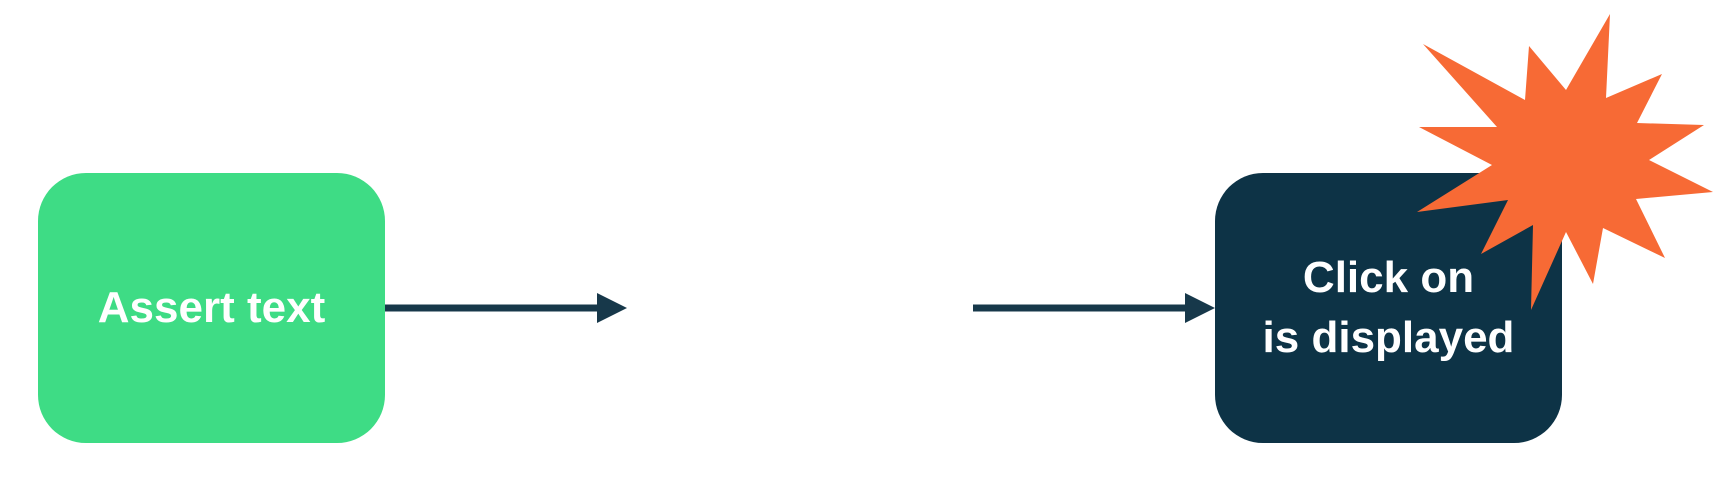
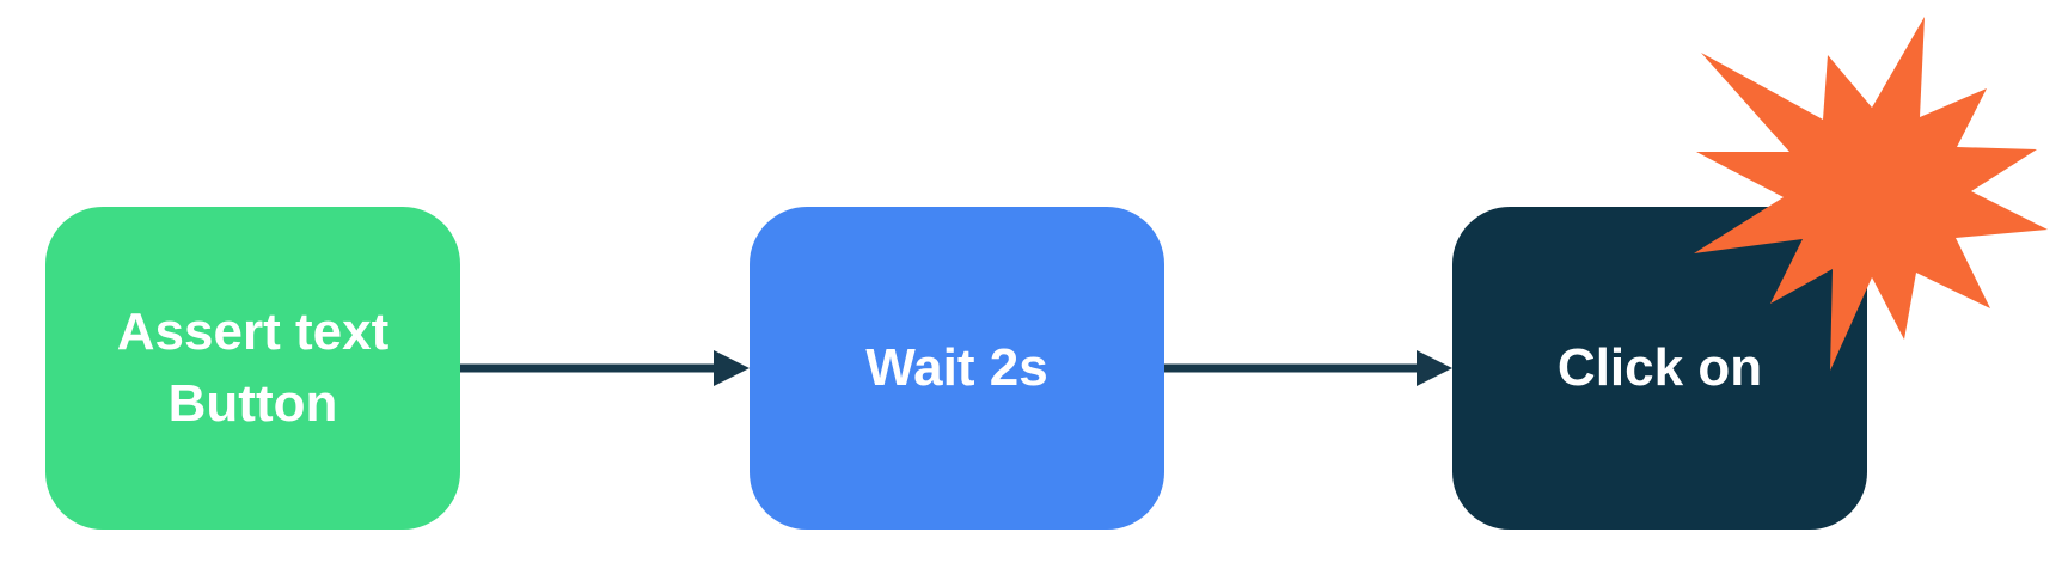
  Assert text
+ Button
+ Wait 2s
  Click on
- is displayed
